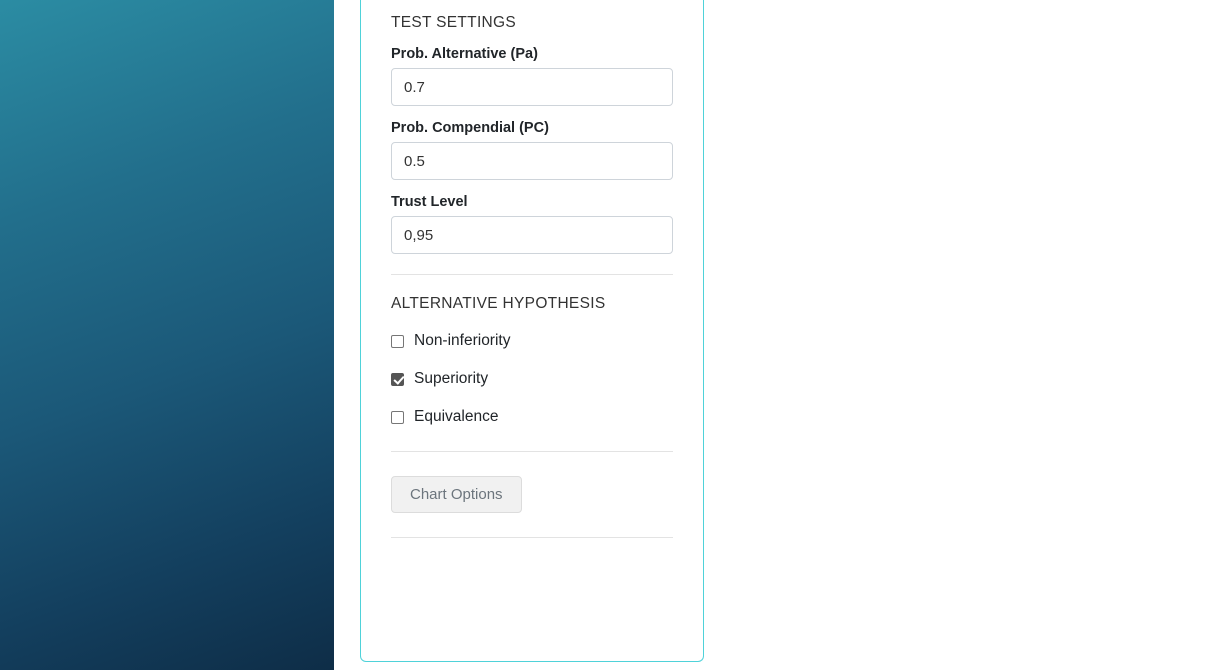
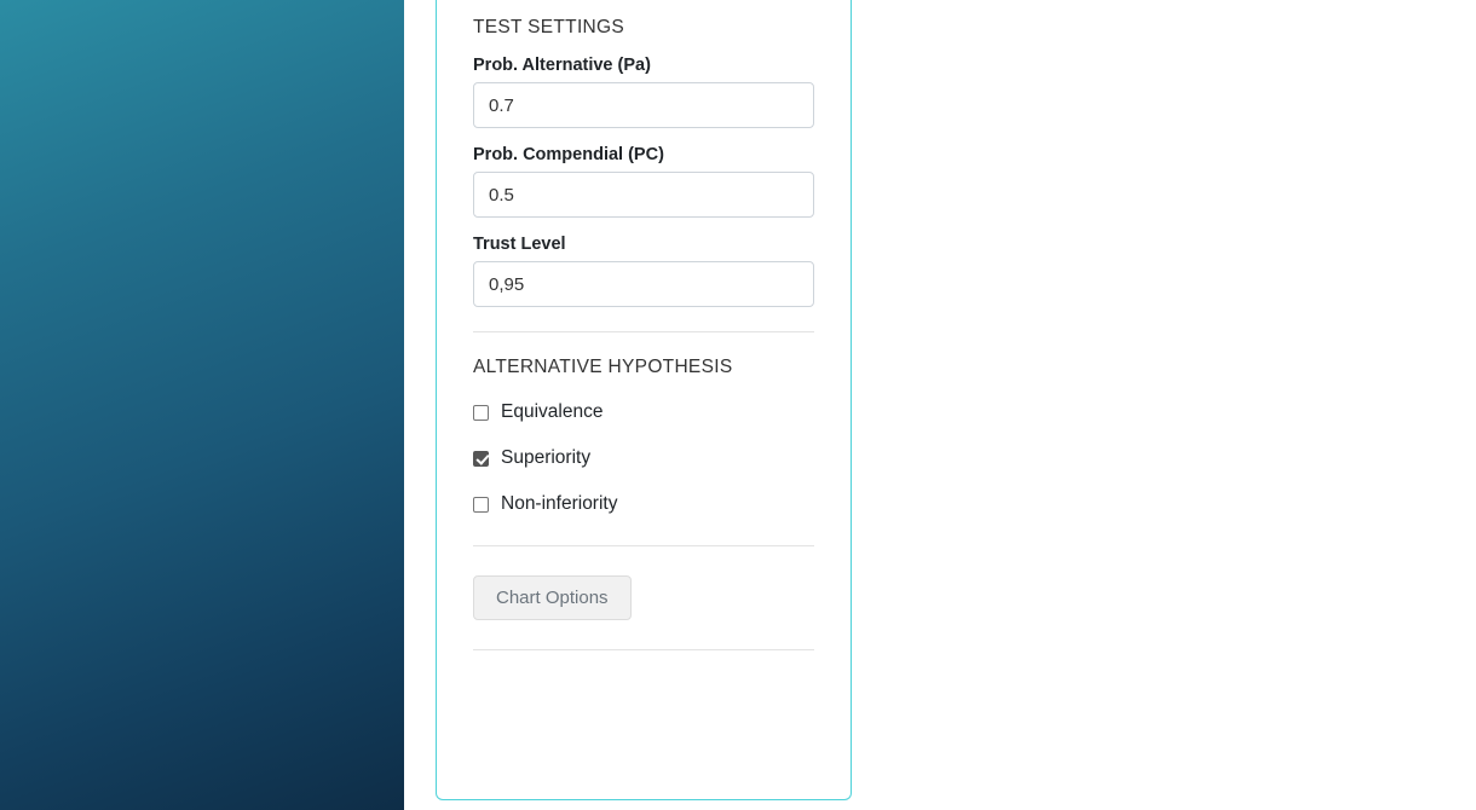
  TEST SETTINGS
  Prob. Alternative (Pa)
  0.7
  Prob. Compendial (PC)
  0.5
  Trust Level
  0,95
  ALTERNATIVE HYPOTHESIS
- Non-inferiority
+ Equivalence
  Superiority
- Equivalence
+ Non-inferiority
  Chart Options
